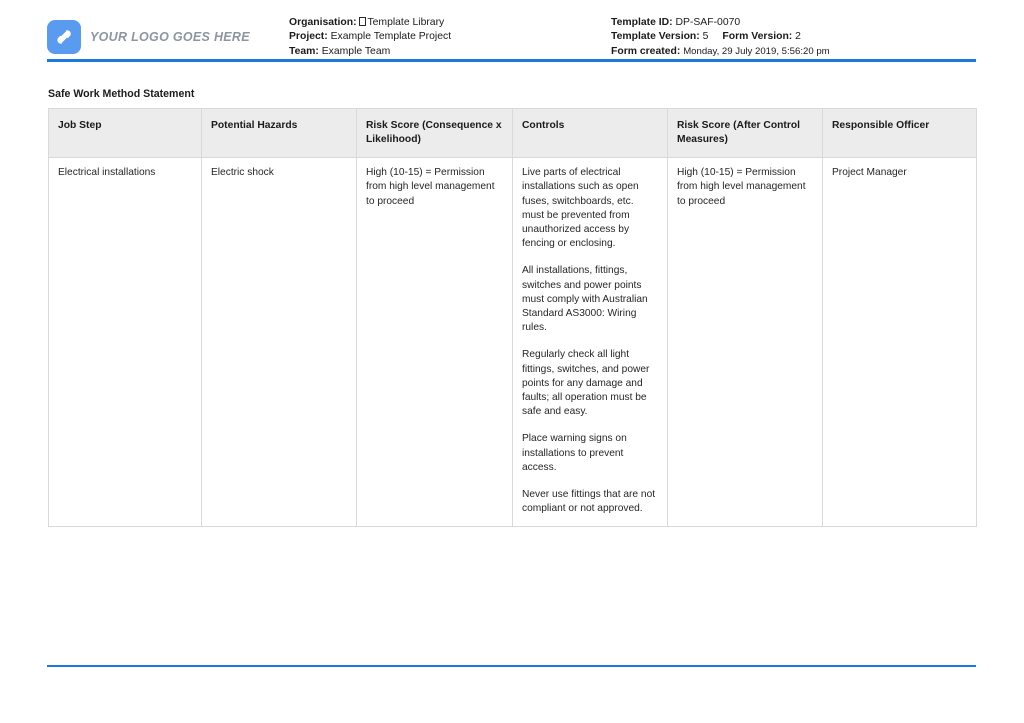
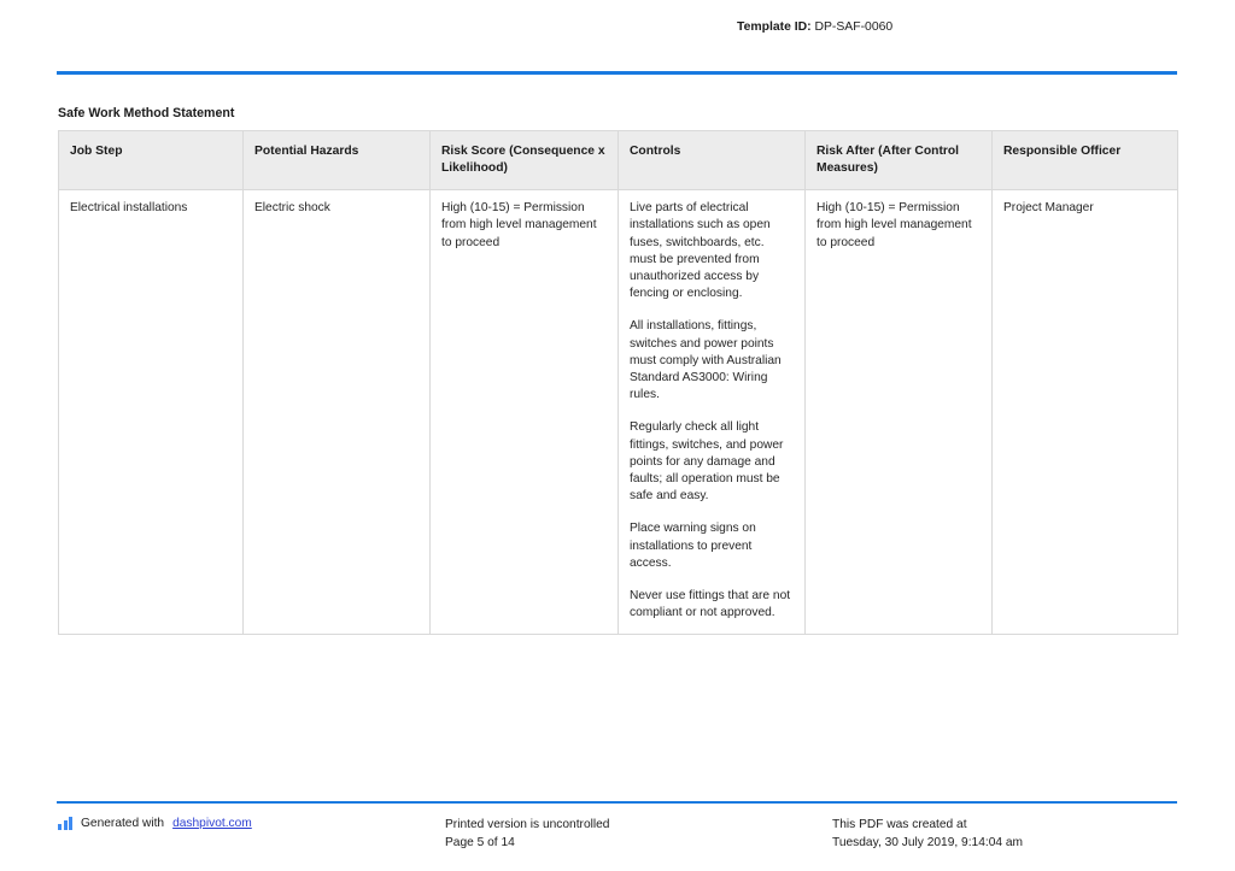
- YOUR LOGO GOES HERE
- Organisation: Template Library
- Project: Example Template Project
- Team: Example Team
- Template ID: DP-SAF-0070
+ Template ID: DP-SAF-0060
- Template Version: 5 Form Version: 2
- Form created: Monday, 29 July 2019, 5:56:20 pm
  Safe Work Method Statement
- Job Step	Potential Hazards	Risk Score (Consequence x Likelihood)	Controls	Risk Score (After Control Measures)	Responsible Officer
+ Job Step	Potential Hazards	Risk Score (Consequence x Likelihood)	Controls	Risk After (After Control Measures)	Responsible Officer
  Electrical installations	Electric shock	High (10-15) = Permission from high level management to proceed	Live parts of electrical installations such as open fuses, switchboards, etc. must be prevented from unauthorized access by fencing or enclosing. All installations, fittings, switches and power points must comply with Australian Standard AS3000: Wiring rules. Regularly check all light fittings, switches, and power points for any damage and faults; all operation must be safe and easy. Place warning signs on installations to prevent access. Never use fittings that are not compliant or not approved.	High (10-15) = Permission from high level management to proceed	Project Manager
+ Generated with
+ dashpivot.com
+ Printed version is uncontrolled
+ Page 5 of 14
+ This PDF was created at
+ Tuesday, 30 July 2019, 9:14:04 am
